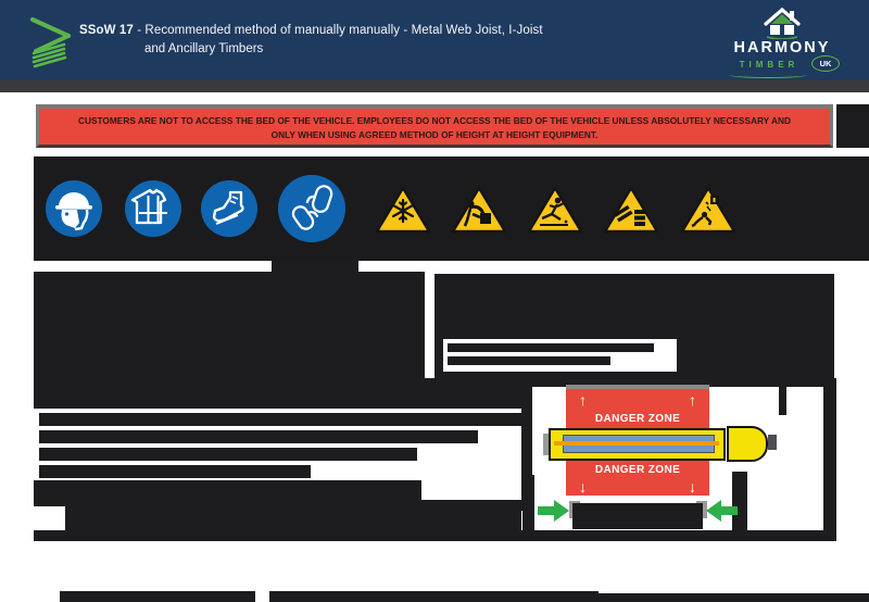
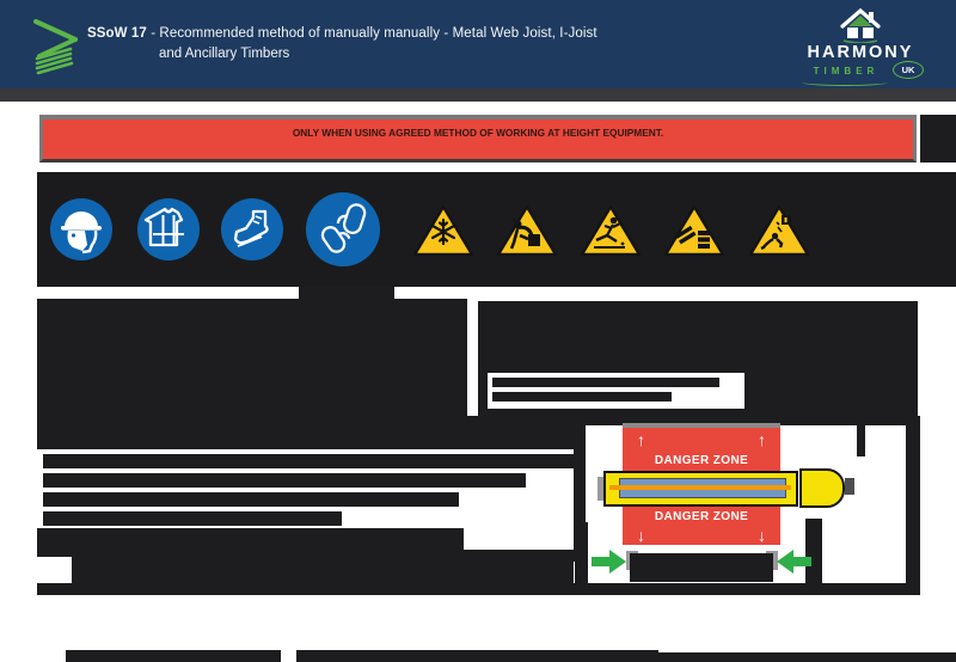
  SSoW 17 - Recommended method of manually manually - Metal Web Joist, I-Joist
  and Ancillary Timbers
  HARMONY
  TIMBER
  UK
- CUSTOMERS ARE NOT TO ACCESS THE BED OF THE VEHICLE. EMPLOYEES DO NOT ACCESS THE BED OF THE VEHICLE UNLESS ABSOLUTELY NECESSARY AND
- ONLY WHEN USING AGREED METHOD OF HEIGHT AT HEIGHT EQUIPMENT.
+ ONLY WHEN USING AGREED METHOD OF WORKING AT HEIGHT EQUIPMENT.
  ↑
  ↑
  DANGER ZONE
  DANGER ZONE
  ↓
  ↓
